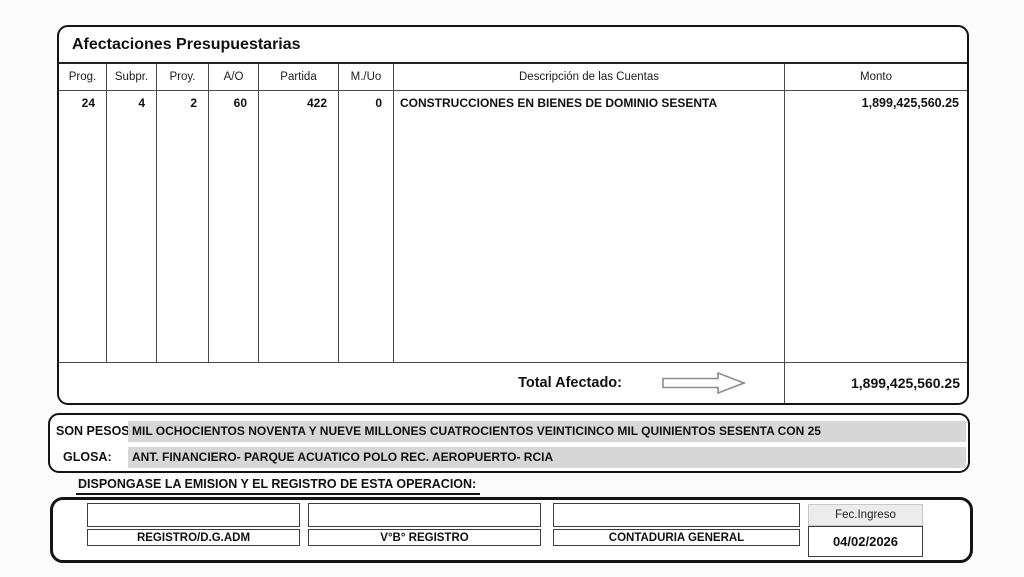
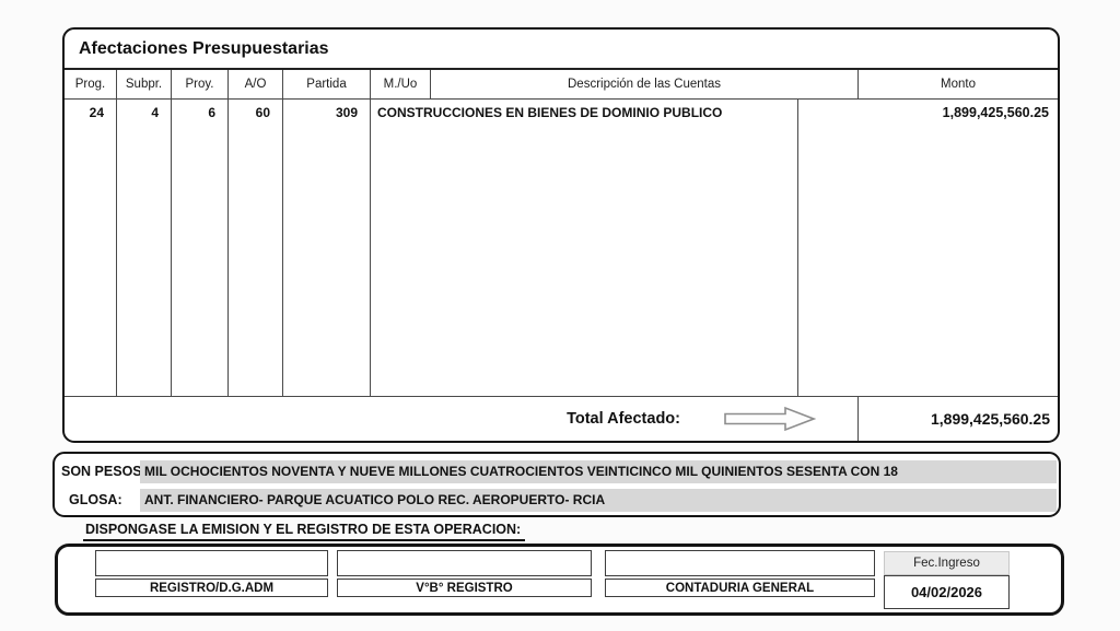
  Afectaciones Presupuestarias
  Prog.
  Subpr.
  Proy.
  A/O
  Partida
  M./Uo
  Descripción de las Cuentas
  Monto
  24
  4
- 2
+ 6
  60
- 422
+ 309
- 0
- CONSTRUCCIONES EN BIENES DE DOMINIO SESENTA
+ CONSTRUCCIONES EN BIENES DE DOMINIO PUBLICO
  1,899,425,560.25
  Total Afectado:
  1,899,425,560.25
  SON PESOS
- MIL OCHOCIENTOS NOVENTA Y NUEVE MILLONES CUATROCIENTOS VEINTICINCO MIL QUINIENTOS SESENTA CON 25
+ MIL OCHOCIENTOS NOVENTA Y NUEVE MILLONES CUATROCIENTOS VEINTICINCO MIL QUINIENTOS SESENTA CON 18
  GLOSA:
  ANT. FINANCIERO- PARQUE ACUATICO POLO REC. AEROPUERTO- RCIA
  DISPONGASE LA EMISION Y EL REGISTRO DE ESTA OPERACION:
  REGISTRO/D.G.ADM
  V°B° REGISTRO
  CONTADURIA GENERAL
  Fec.Ingreso
  04/02/2026
